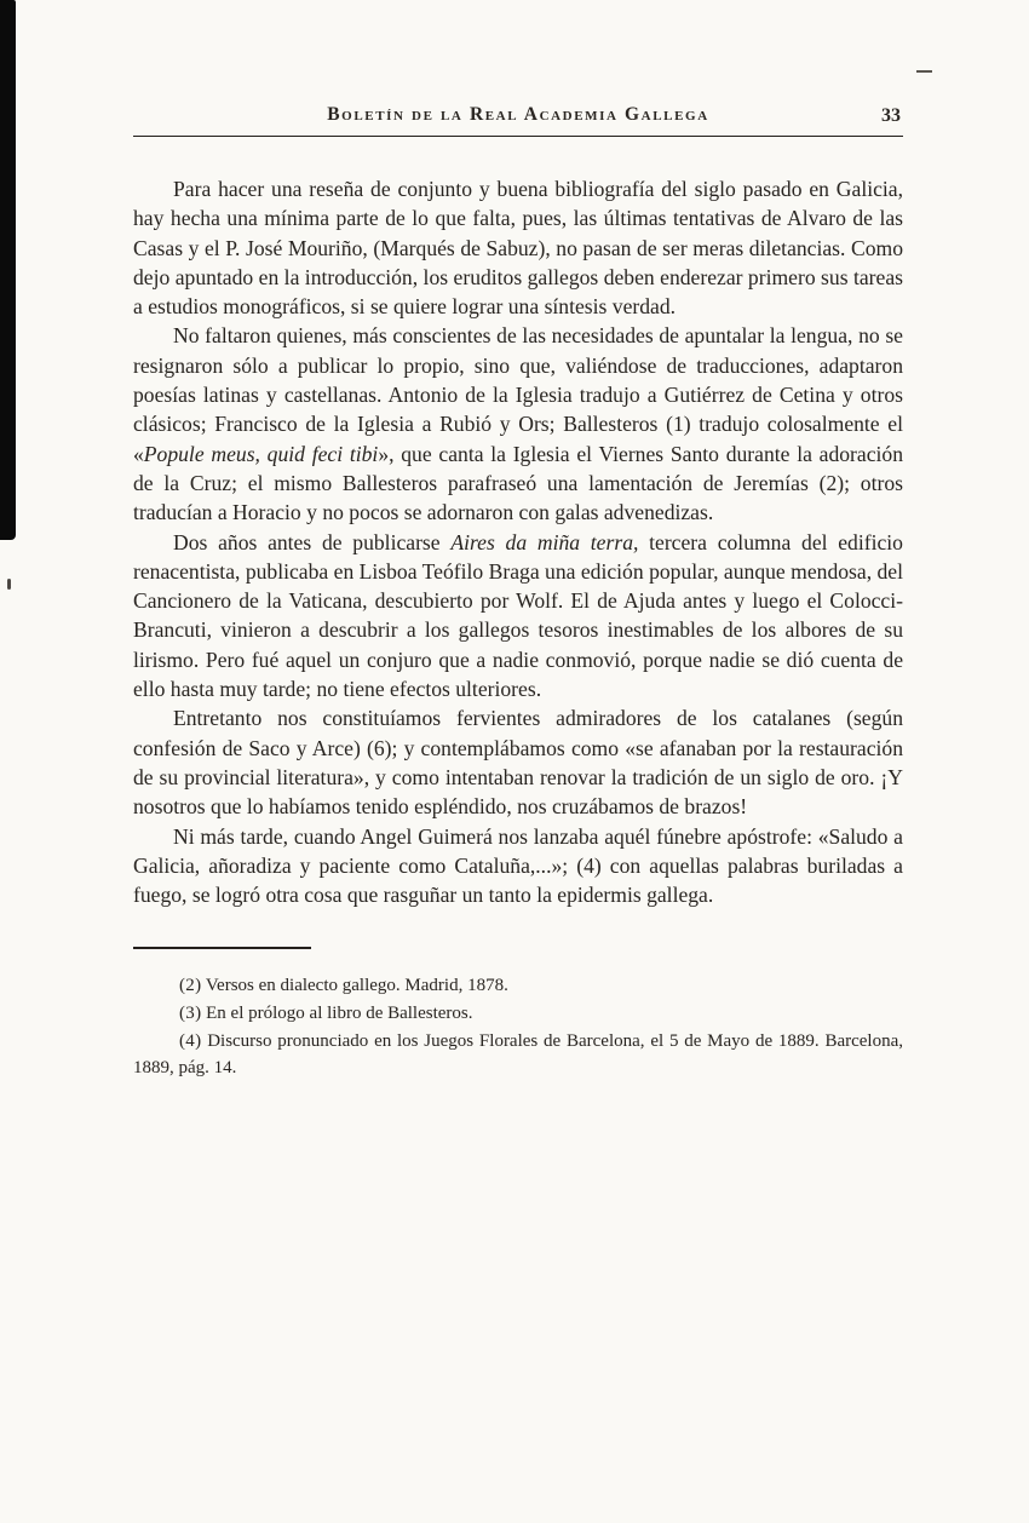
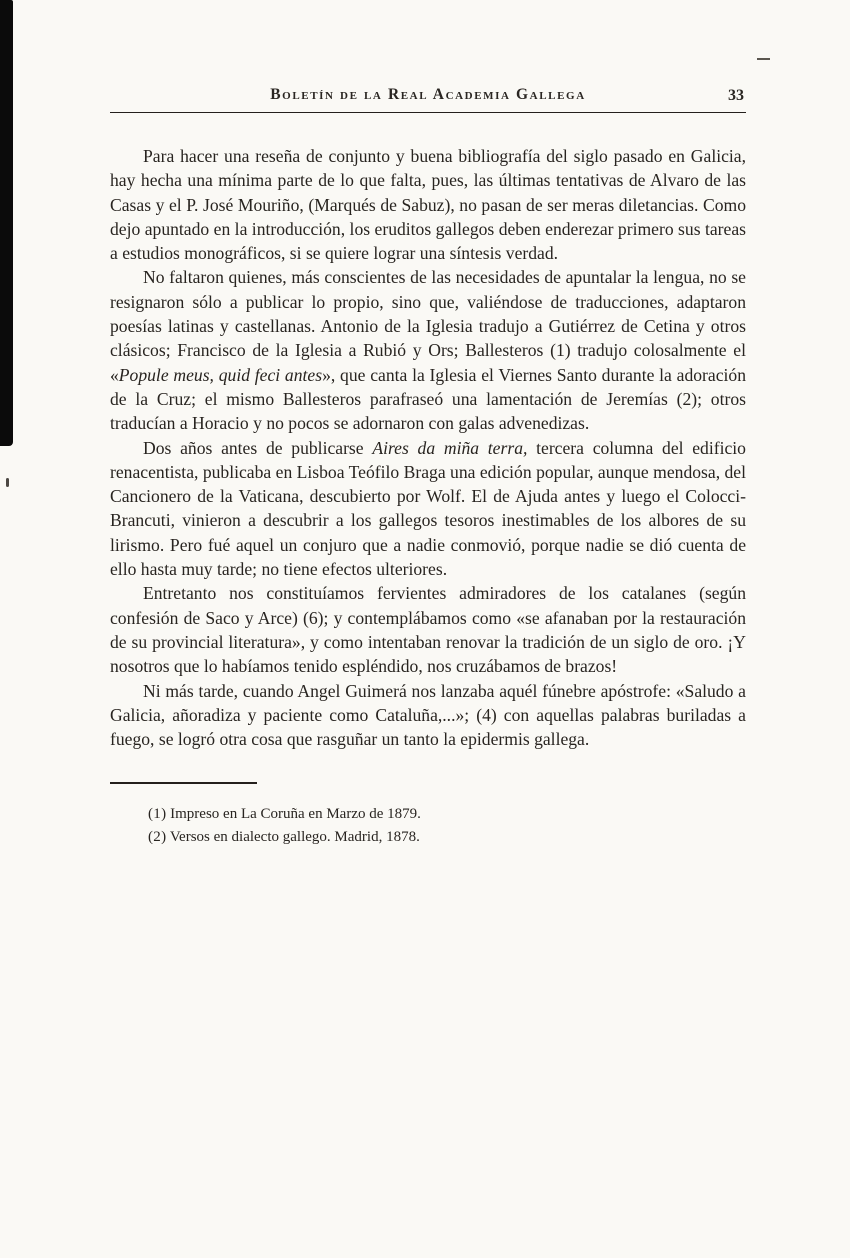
  Boletín de la Real Academia Gallega
  33
  Para hacer una reseña de conjunto y buena bibliografía del siglo pasado en Galicia, hay hecha una mínima parte de lo que falta, pues, las últimas tentativas de Alvaro de las Casas y el P. José Mouriño, (Marqués de Sabuz), no pasan de ser meras diletancias. Como dejo apuntado en la introducción, los eruditos gallegos deben enderezar primero sus tareas a estudios monográficos, si se quiere lograr una síntesis verdad.
- No faltaron quienes, más conscientes de las necesidades de apuntalar la lengua, no se resignaron sólo a publicar lo propio, sino que, valiéndose de traducciones, adaptaron poesías latinas y castellanas. Antonio de la Iglesia tradujo a Gutiérrez de Cetina y otros clásicos; Francisco de la Iglesia a Rubió y Ors; Ballesteros (1) tradujo colosalmente el «Popule meus, quid feci tibi», que canta la Iglesia el Viernes Santo durante la adoración de la Cruz; el mismo Ballesteros parafraseó una lamentación de Jeremías (2); otros traducían a Horacio y no pocos se adornaron con galas advenedizas.
+ No faltaron quienes, más conscientes de las necesidades de apuntalar la lengua, no se resignaron sólo a publicar lo propio, sino que, valiéndose de traducciones, adaptaron poesías latinas y castellanas. Antonio de la Iglesia tradujo a Gutiérrez de Cetina y otros clásicos; Francisco de la Iglesia a Rubió y Ors; Ballesteros (1) tradujo colosalmente el «Popule meus, quid feci antes», que canta la Iglesia el Viernes Santo durante la adoración de la Cruz; el mismo Ballesteros parafraseó una lamentación de Jeremías (2); otros traducían a Horacio y no pocos se adornaron con galas advenedizas.
  Dos años antes de publicarse Aires da miña terra, tercera columna del edificio renacentista, publicaba en Lisboa Teófilo Braga una edición popular, aunque mendosa, del Cancionero de la Vaticana, descubierto por Wolf. El de Ajuda antes y luego el Colocci-Brancuti, vinieron a descubrir a los gallegos tesoros inestimables de los albores de su lirismo. Pero fué aquel un conjuro que a nadie conmovió, porque nadie se dió cuenta de ello hasta muy tarde; no tiene efectos ulteriores.
  Entretanto nos constituíamos fervientes admiradores de los catalanes (según confesión de Saco y Arce) (6); y contemplábamos como «se afanaban por la restauración de su provincial literatura», y como intentaban renovar la tradición de un siglo de oro. ¡Y nosotros que lo habíamos tenido espléndido, nos cruzábamos de brazos!
  Ni más tarde, cuando Angel Guimerá nos lanzaba aquél fúnebre apóstrofe: «Saludo a Galicia, añoradiza y paciente como Cataluña,...»; (4) con aquellas palabras buriladas a fuego, se logró otra cosa que rasguñar un tanto la epidermis gallega.
+ (1) Impreso en La Coruña en Marzo de 1879.
  (2) Versos en dialecto gallego. Madrid, 1878.
- (3) En el prólogo al libro de Ballesteros.
- (4) Discurso pronunciado en los Juegos Florales de Barcelona, el 5 de Mayo de 1889. Barcelona, 1889, pág. 14.
